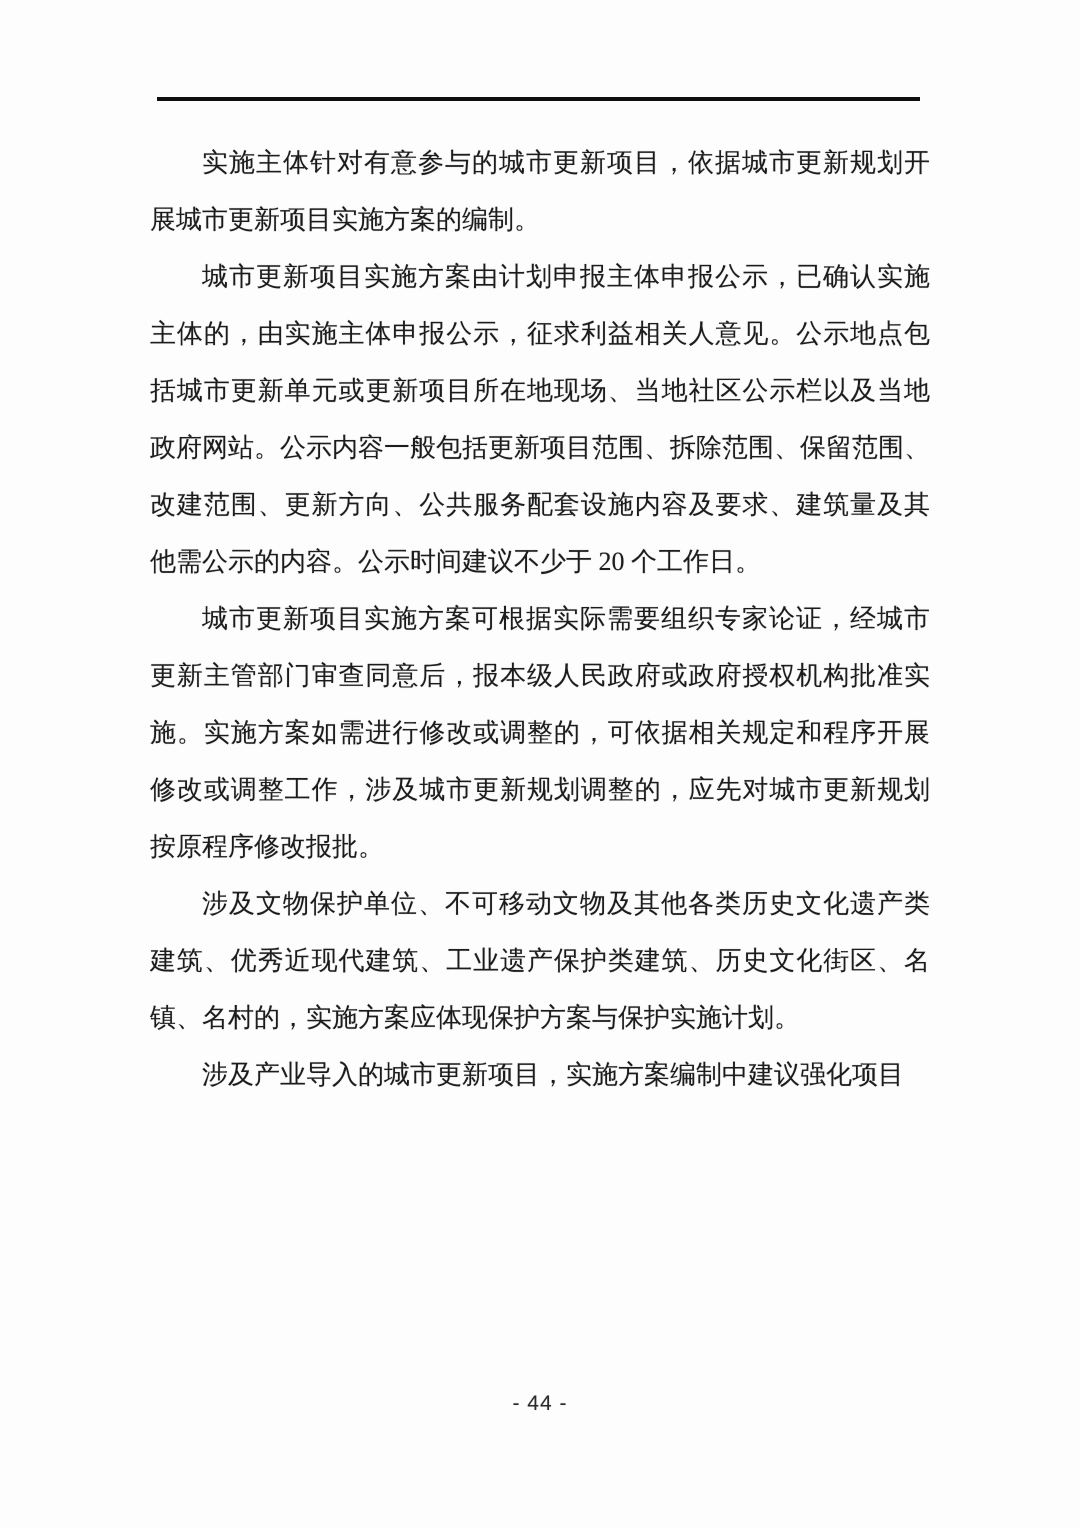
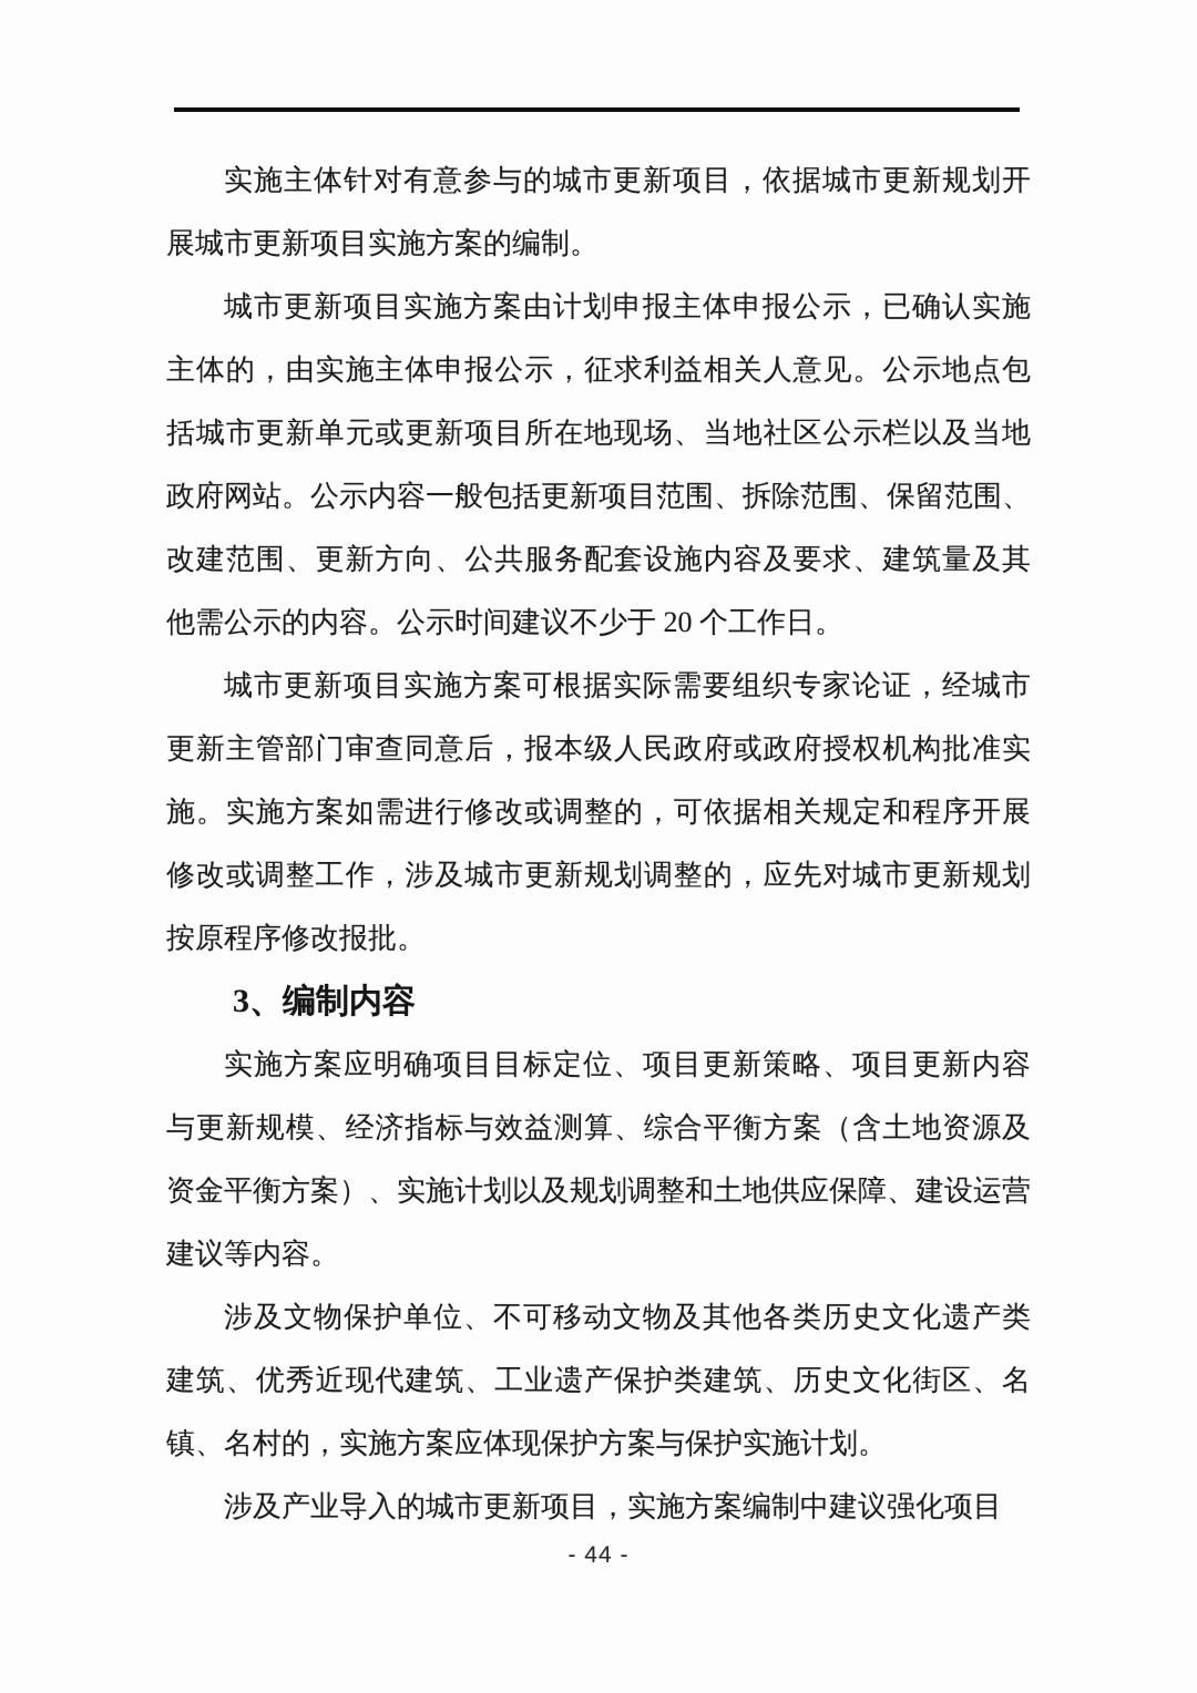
  实施主体针对有意参与的城市更新项目，依据城市更新规划开
  展城市更新项目实施方案的编制。
  城市更新项目实施方案由计划申报主体申报公示，已确认实施
  主体的，由实施主体申报公示，征求利益相关人意见。公示地点包
  括城市更新单元或更新项目所在地现场、当地社区公示栏以及当地
  政府网站。公示内容一般包括更新项目范围、拆除范围、保留范围、
  改建范围、更新方向、公共服务配套设施内容及要求、建筑量及其
  他需公示的内容。公示时间建议不少于 20 个工作日。
  城市更新项目实施方案可根据实际需要组织专家论证，经城市
  更新主管部门审查同意后，报本级人民政府或政府授权机构批准实
  施。实施方案如需进行修改或调整的，可依据相关规定和程序开展
  修改或调整工作，涉及城市更新规划调整的，应先对城市更新规划
  按原程序修改报批。
+ 3、编制内容
+ 实施方案应明确项目目标定位、项目更新策略、项目更新内容
+ 与更新规模、经济指标与效益测算、综合平衡方案（含土地资源及
+ 资金平衡方案）、实施计划以及规划调整和土地供应保障、建设运营
+ 建议等内容。
  涉及文物保护单位、不可移动文物及其他各类历史文化遗产类
  建筑、优秀近现代建筑、工业遗产保护类建筑、历史文化街区、名
  镇、名村的，实施方案应体现保护方案与保护实施计划。
  涉及产业导入的城市更新项目，实施方案编制中建议强化项目
  - 44 -
